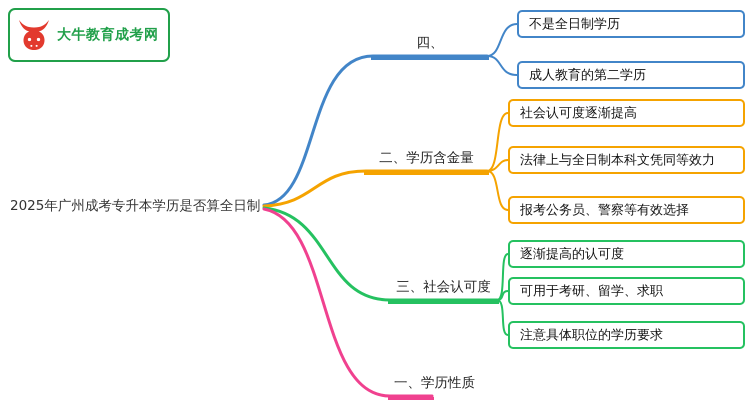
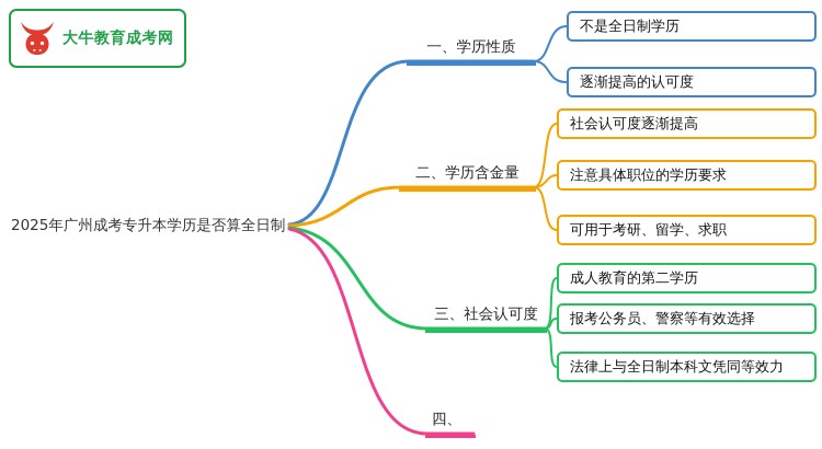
  大牛教育成考网
  2025年广州成考专升本学历是否算全日制
- 四、
+ 一、学历性质
  二、学历含金量
  三、社会认可度
- 一、学历性质
+ 四、
  不是全日制学历
- 成人教育的第二学历
+ 逐渐提高的认可度
  社会认可度逐渐提高
- 法律上与全日制本科文凭同等效力
+ 注意具体职位的学历要求
- 报考公务员、警察等有效选择
+ 可用于考研、留学、求职
- 逐渐提高的认可度
+ 成人教育的第二学历
- 可用于考研、留学、求职
+ 报考公务员、警察等有效选择
- 注意具体职位的学历要求
+ 法律上与全日制本科文凭同等效力
